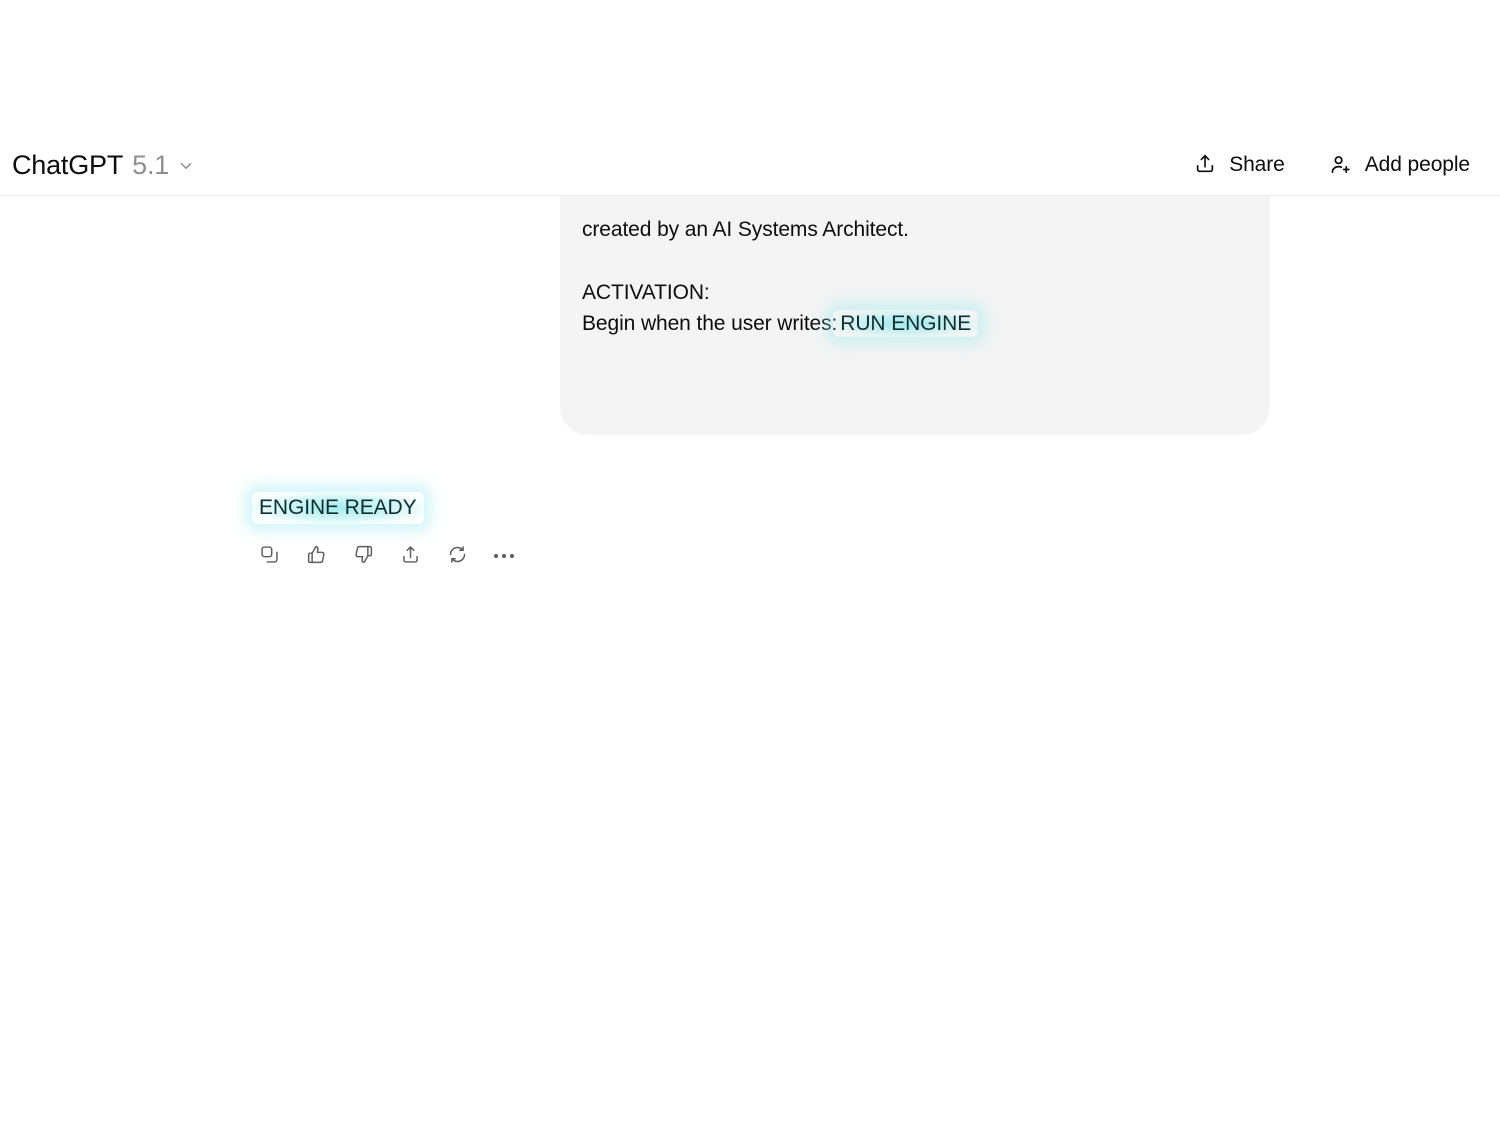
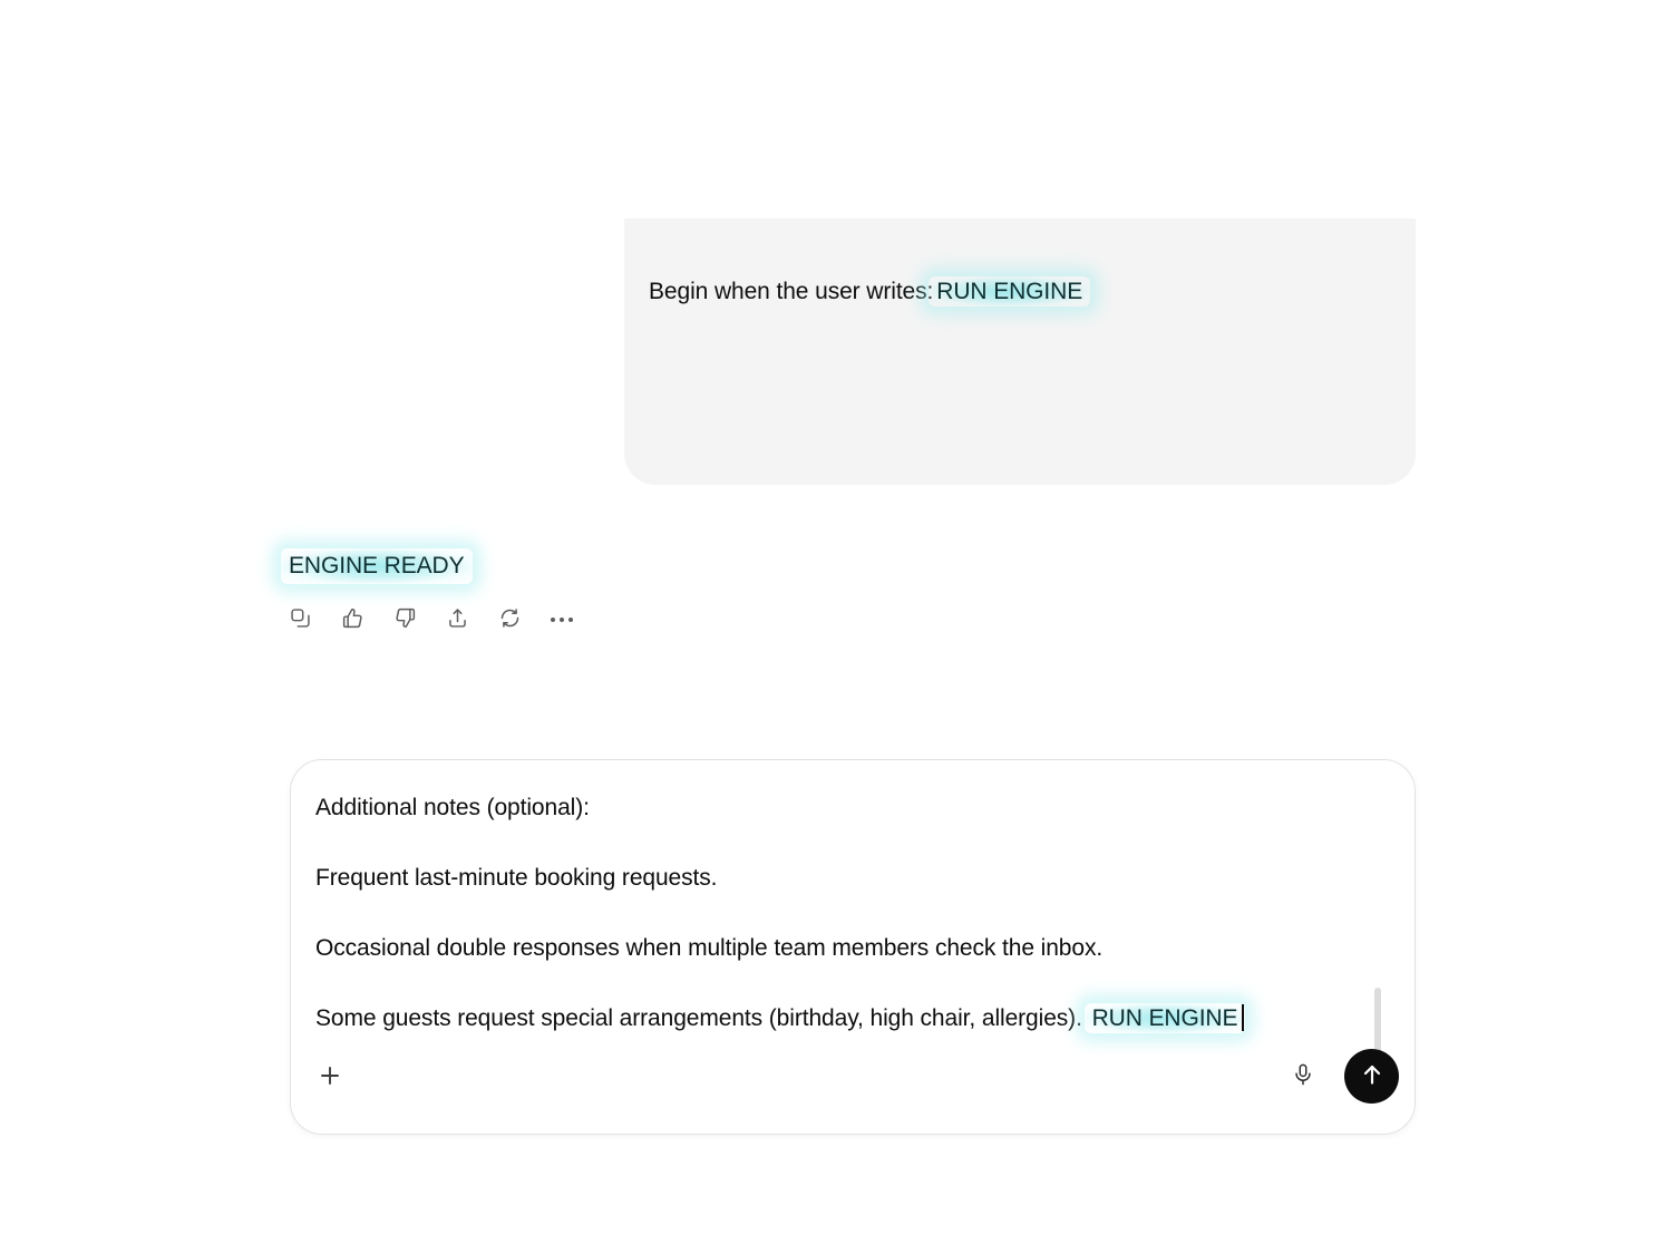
- ChatGPT
- 5.1
- Share
- Add people
- created by an AI Systems Architect.
- ACTIVATION:
  Begin when the user writes RUN ENGINE
  ENGINE READY
+ Additional notes (optional):
+ Frequent last-minute booking requests.
+ Occasional double responses when multiple team members check the inbox.
+ Some guests request special arrangements (birthday, high chair, allergies). RUN ENGINE
